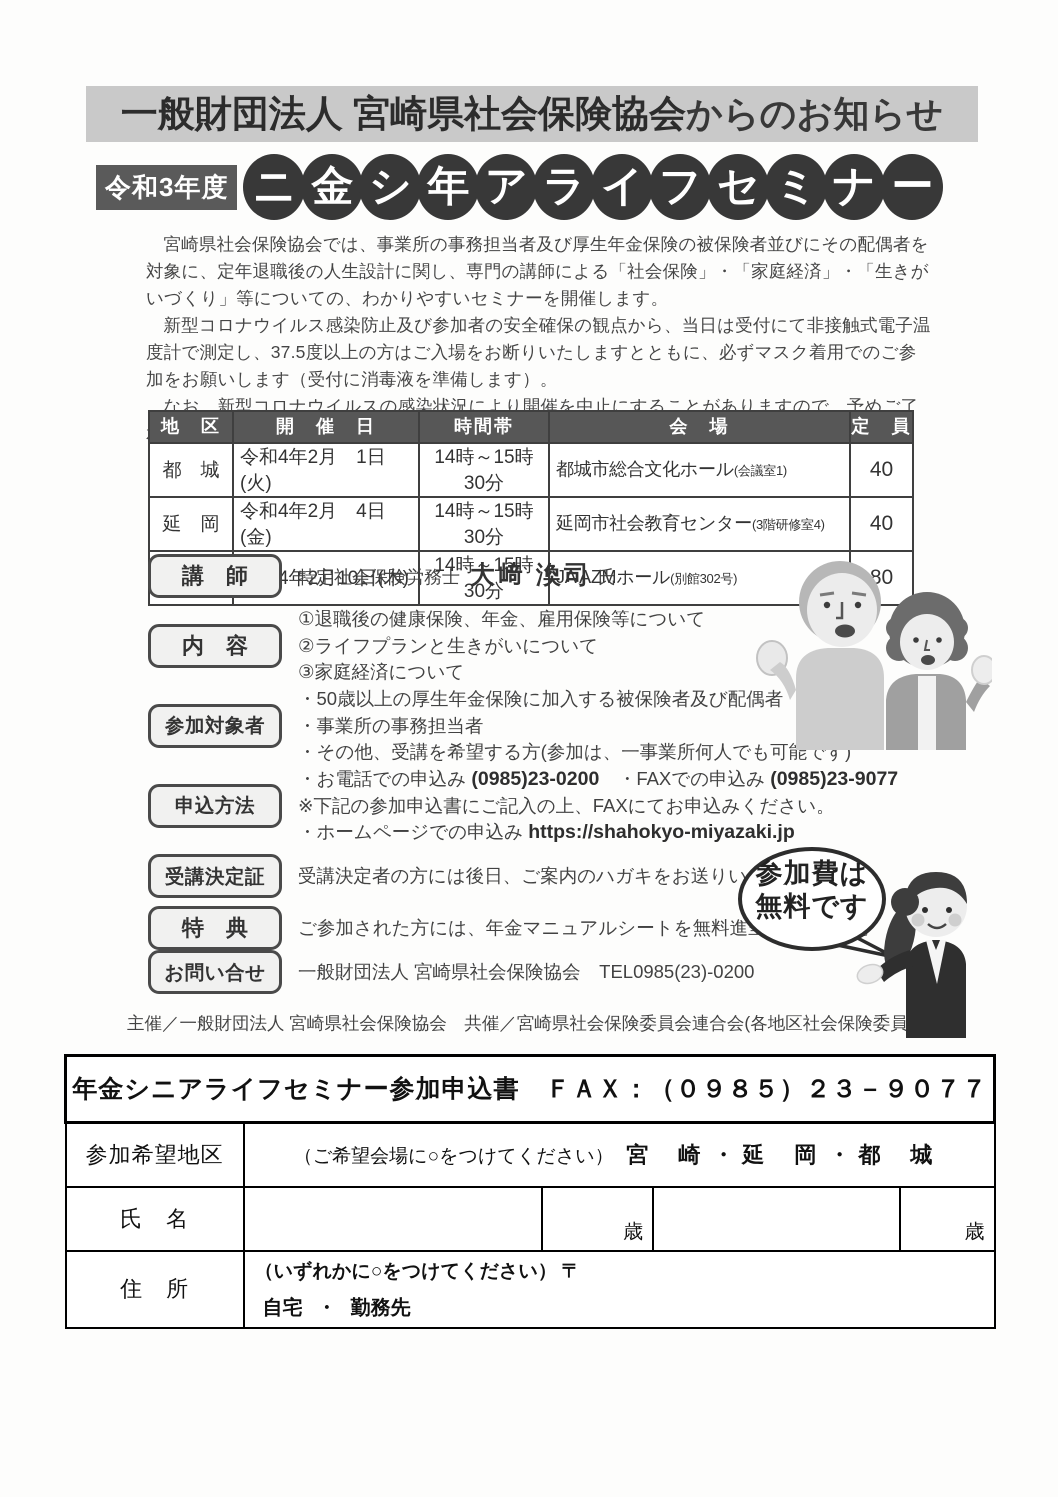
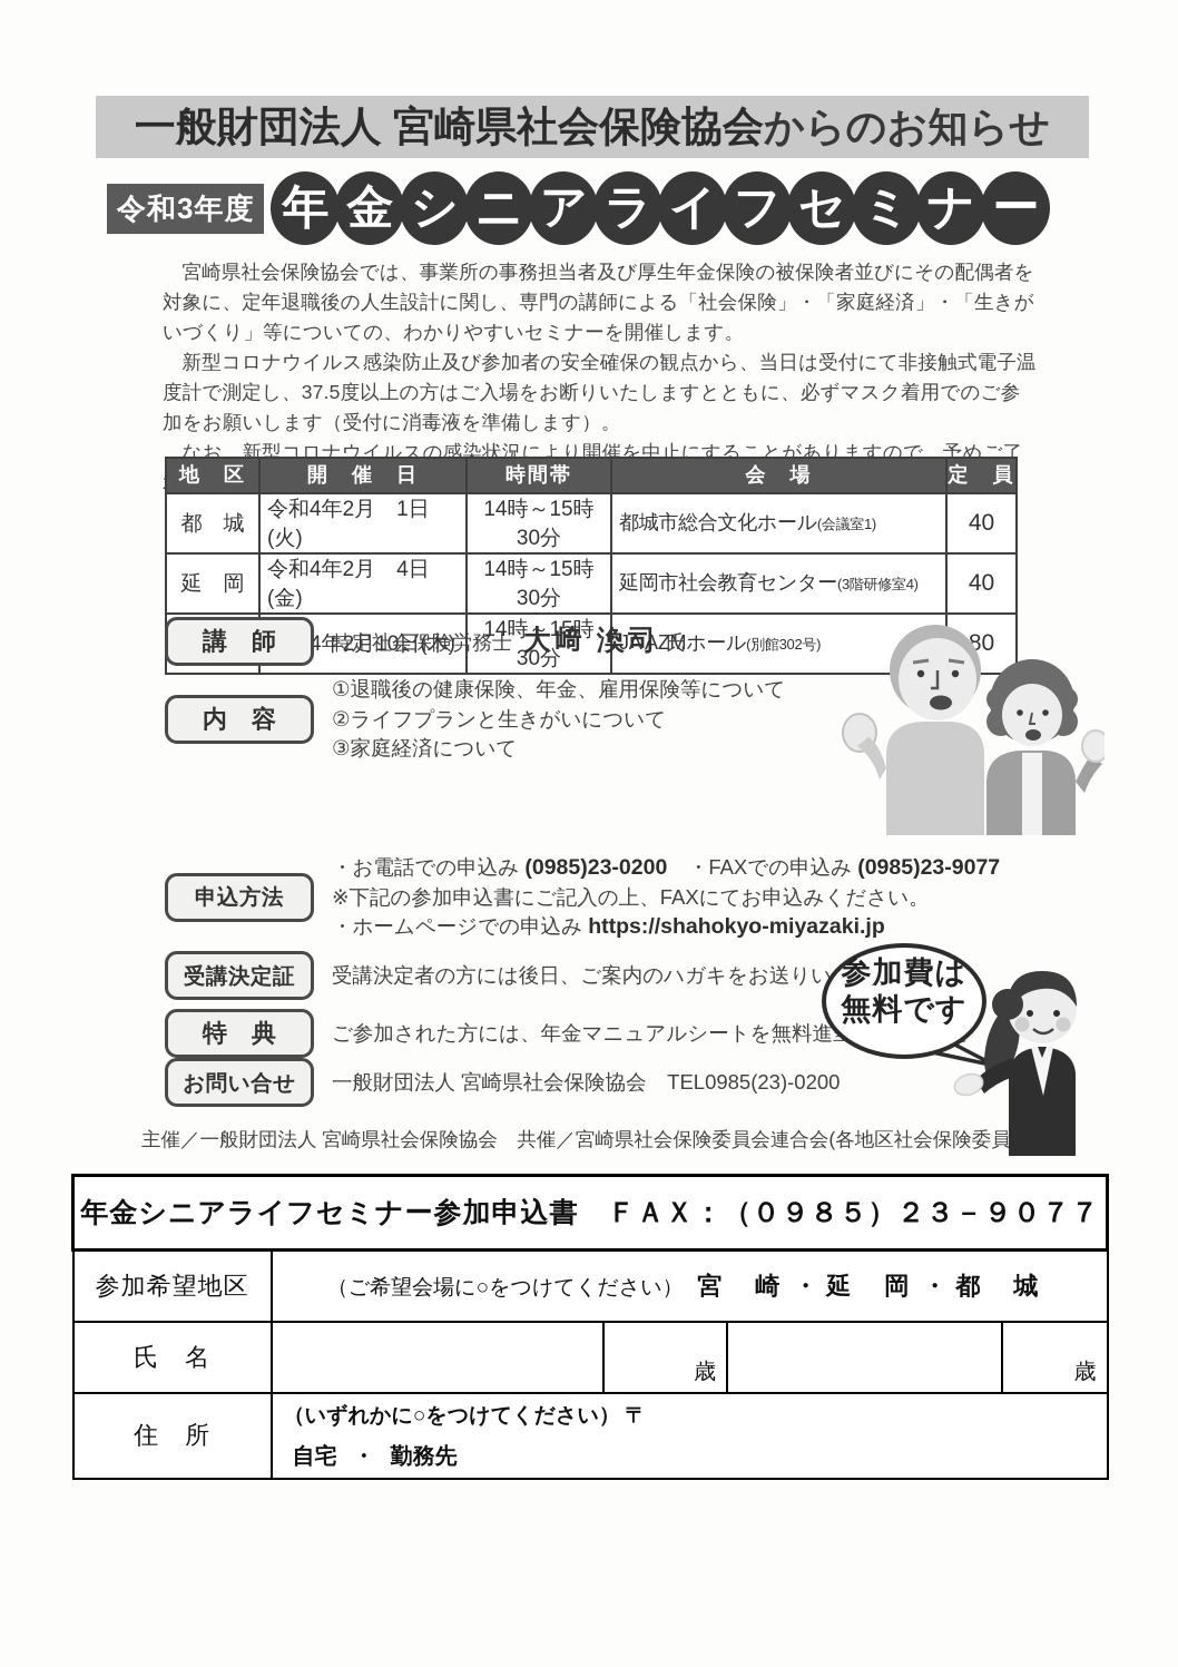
  一般財団法人 宮崎県社会保険協会
  からのお知らせ
  令和3年度
- ニ
+ 年
  金
  シ
- 年
+ ニ
  ア
  ラ
  イ
  フ
  セ
  ミ
  ナ
  ー
  宮崎県社会保険協会では、事業所の事務担当者及び厚生年金保険の被保険者並びにその配偶者を対象に、定年退職後の人生設計に関し、専門の講師による「社会保険」・「家庭経済」・「生きがいづくり」等についての、わかりやすいセミナーを開催します。
  新型コロナウイルス感染防止及び参加者の安全確保の観点から、当日は受付にて非接触式電子温度計で測定し、37.5度以上の方はご入場をお断りいたしますとともに、必ずマスク着用でのご参加をお願いします（受付に消毒液を準備します）。
  なお、新型コロナウイルスの感染状況により開催を中止にすることがありますので、予めご了
  地 区	開 催 日	時間帯	会 場	定 員
  都 城	令和4年2月 1日(火)	14時～15時30分	都城市総合文化ホール(会議室1)	40
  延 岡	令和4年2月 4日(金)	14時～15時30分	延岡市社会教育センター(3階研修室4)	40
  	4年2月10日(木)	14時～15時30分	JA AZMホール(別館302号)	80
  講 師
  特定社会保険労務士 大﨑 渙司 氏
  内 容
  ①退職後の健康保険、年金、雇用保険等について
  ②ライフプランと生きがいについて
  ③家庭経済について
- 参加対象者
- ・50歳以上の厚生年金保険に加入する被保険者及び配偶者
- ・事業所の事務担当者
- ・その他、受講を希望する方(参加は、一事業所何人でも可能です)
  申込方法
  ・お電話での申込み (0985)23-0200 ・FAXでの申込み (0985)23-9077
  ※下記の参加申込書にご記入の上、FAXにてお申込みください。
  ・ホームページでの申込み https://shahokyo-miyazaki.jp
  受講決定証
  受講決定者の方には後日、ご案内のハガキをお送りい
  特 典
  ご参加された方には、年金マニュアルシートを無料進
  お問い合せ
  一般財団法人 宮崎県社会保険協会 TEL0985(23)-0200
  主催／一般財団法人 宮崎県社会保険協会 共催／宮崎県社会保険委員会連合会(各地区社会保険委員
  参加費は
  無料です
  年金シニアライフセミナー参加申込書 ＦＡＸ：（０９８５）２３－９０７７
  参加希望地区	（ご希望会場に○をつけてください） 宮 崎 ・ 延 岡 ・ 都 城
  氏 名		歳		歳
  住 所	（いずれかに○をつけてください） 〒 自宅 ・ 勤務先
